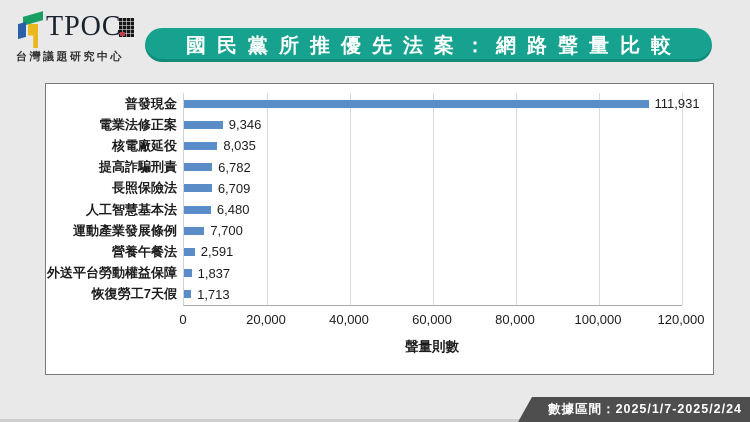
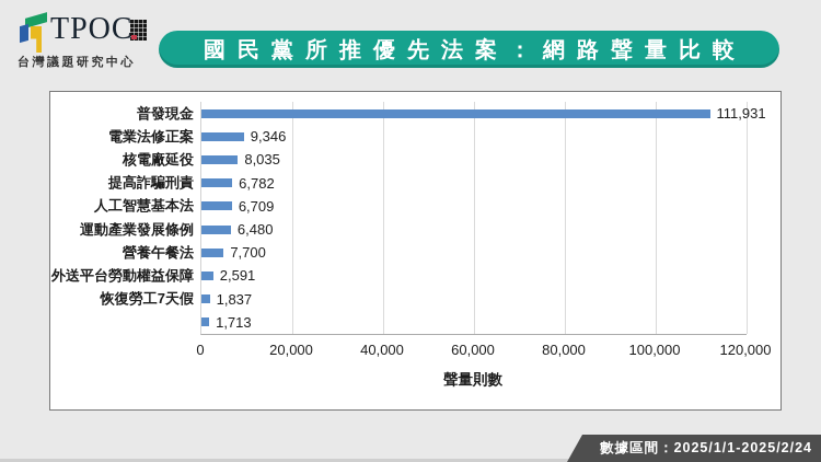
  TPOC
  台灣議題研究中心
  國民黨所推優先法案：網路聲量比較
  普發現金
  電業法修正案
  核電廠延役
  提高詐騙刑責
- 長照保險法
  人工智慧基本法
  運動產業發展條例
  營養午餐法
  外送平台勞動權益保障
  恢復勞工7天假
  111,931
  9,346
  8,035
  6,782
  6,709
  6,480
  7,700
  2,591
  1,837
  1,713
  0
  20,000
  40,000
  60,000
  80,000
  100,000
  120,000
  聲量則數
- 數據區間：2025/1/7-2025/2/24
+ 數據區間：2025/1/1-2025/2/24
